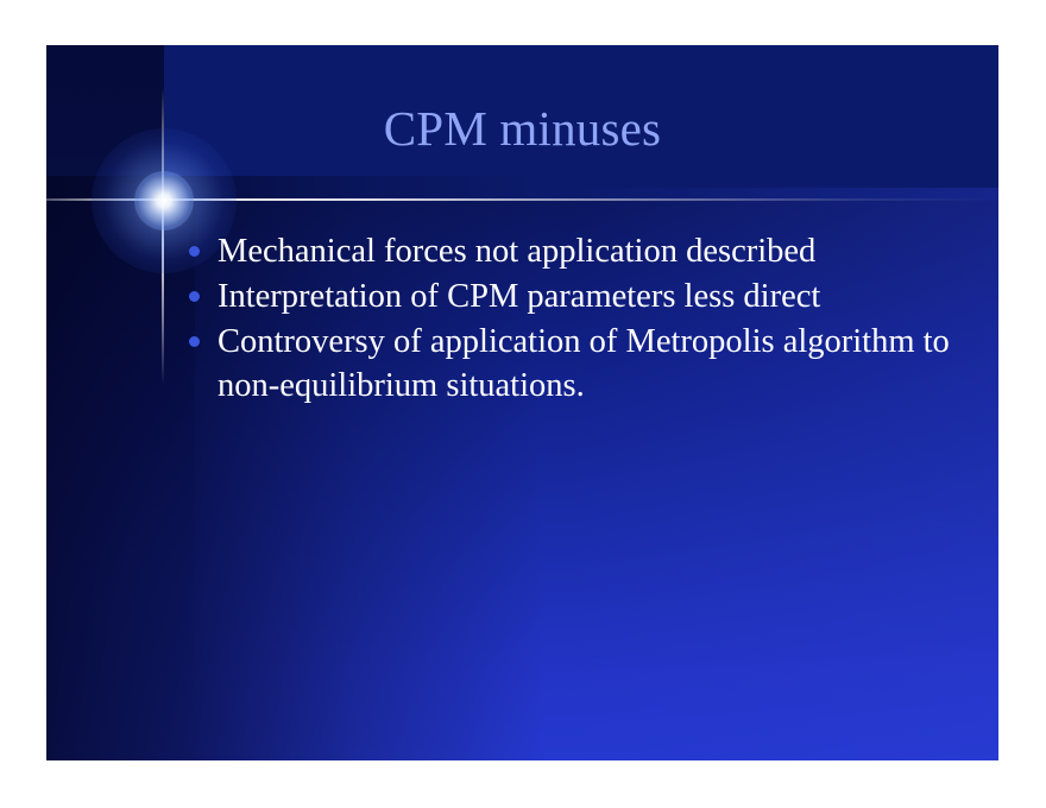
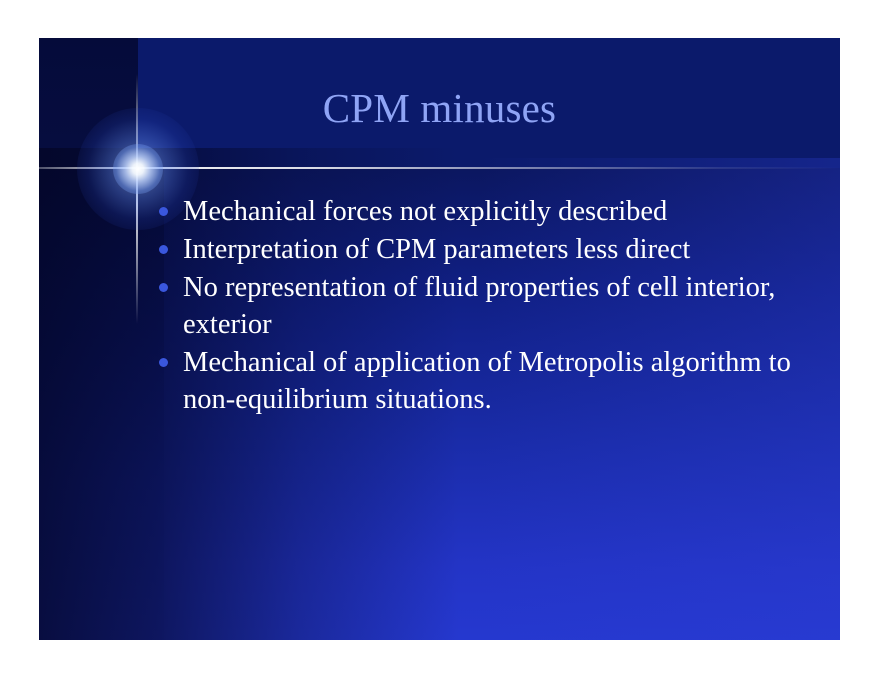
  CPM minuses
- Mechanical forces not application described
+ Mechanical forces not explicitly described
  Interpretation of CPM parameters less direct
+ No representation of fluid properties of cell interior, exterior
- Controversy of application of Metropolis algorithm to non-equilibrium situations.
+ Mechanical of application of Metropolis algorithm to non-equilibrium situations.
